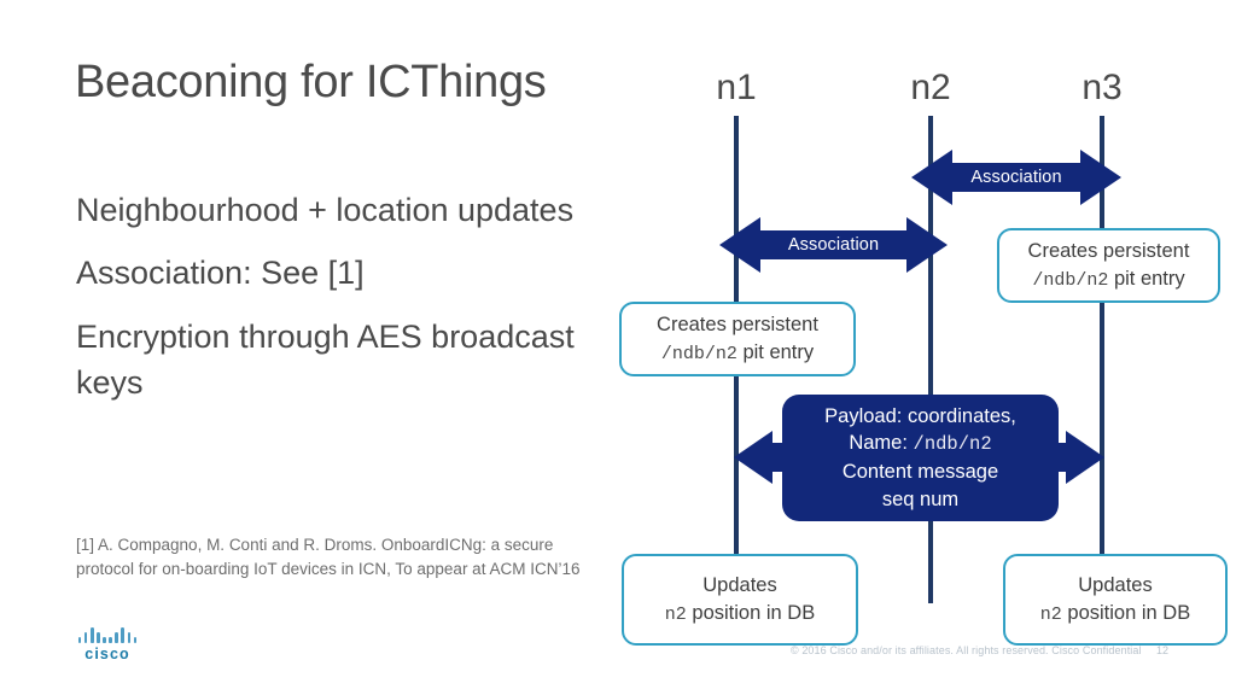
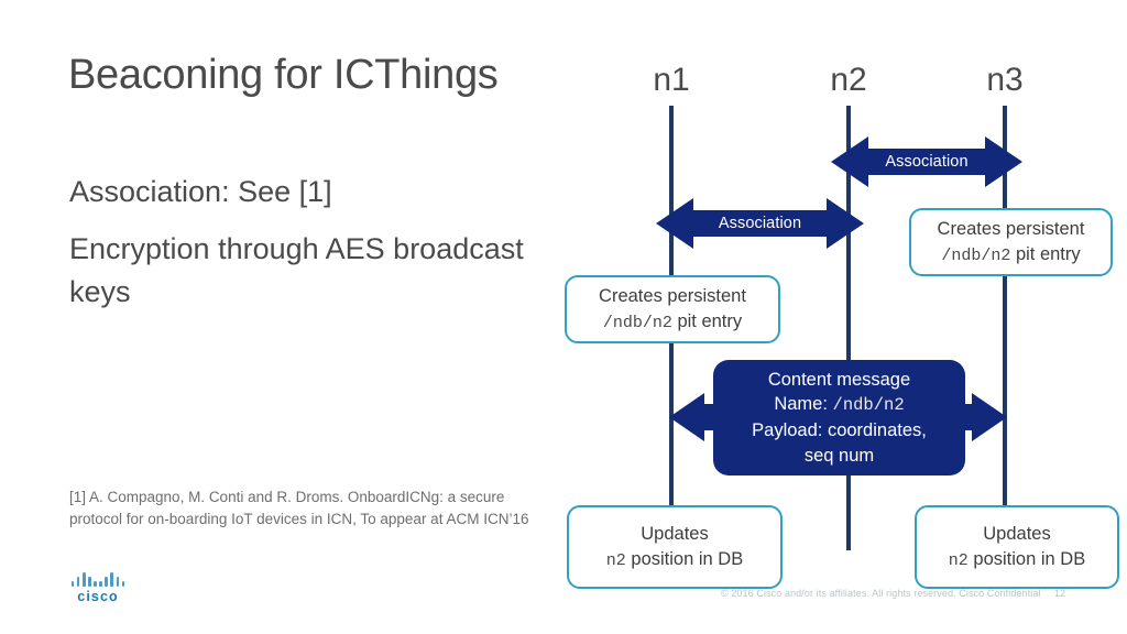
  Beaconing for ICThings
- Neighbourhood + location updates
  Association: See [1]
  Encryption through AES broadcast keys
  [1] A. Compagno, M. Conti and R. Droms. OnboardICNg: a secure protocol for on-boarding IoT devices in ICN, To appear at ACM ICN’16
  cisco
  n1
  n2
  n3
  Association
  Association
  Creates persistent
  /ndb/n2 pit entry
  Creates persistent
  /ndb/n2 pit entry
- Payload: coordinates,
+ Content message
  Name: /ndb/n2
- Content message
+ Payload: coordinates,
  seq num
  Updates
  n2 position in DB
  Updates
  n2 position in DB
  © 2016 Cisco and/or its affiliates. All rights reserved. Cisco Confidential
  12
